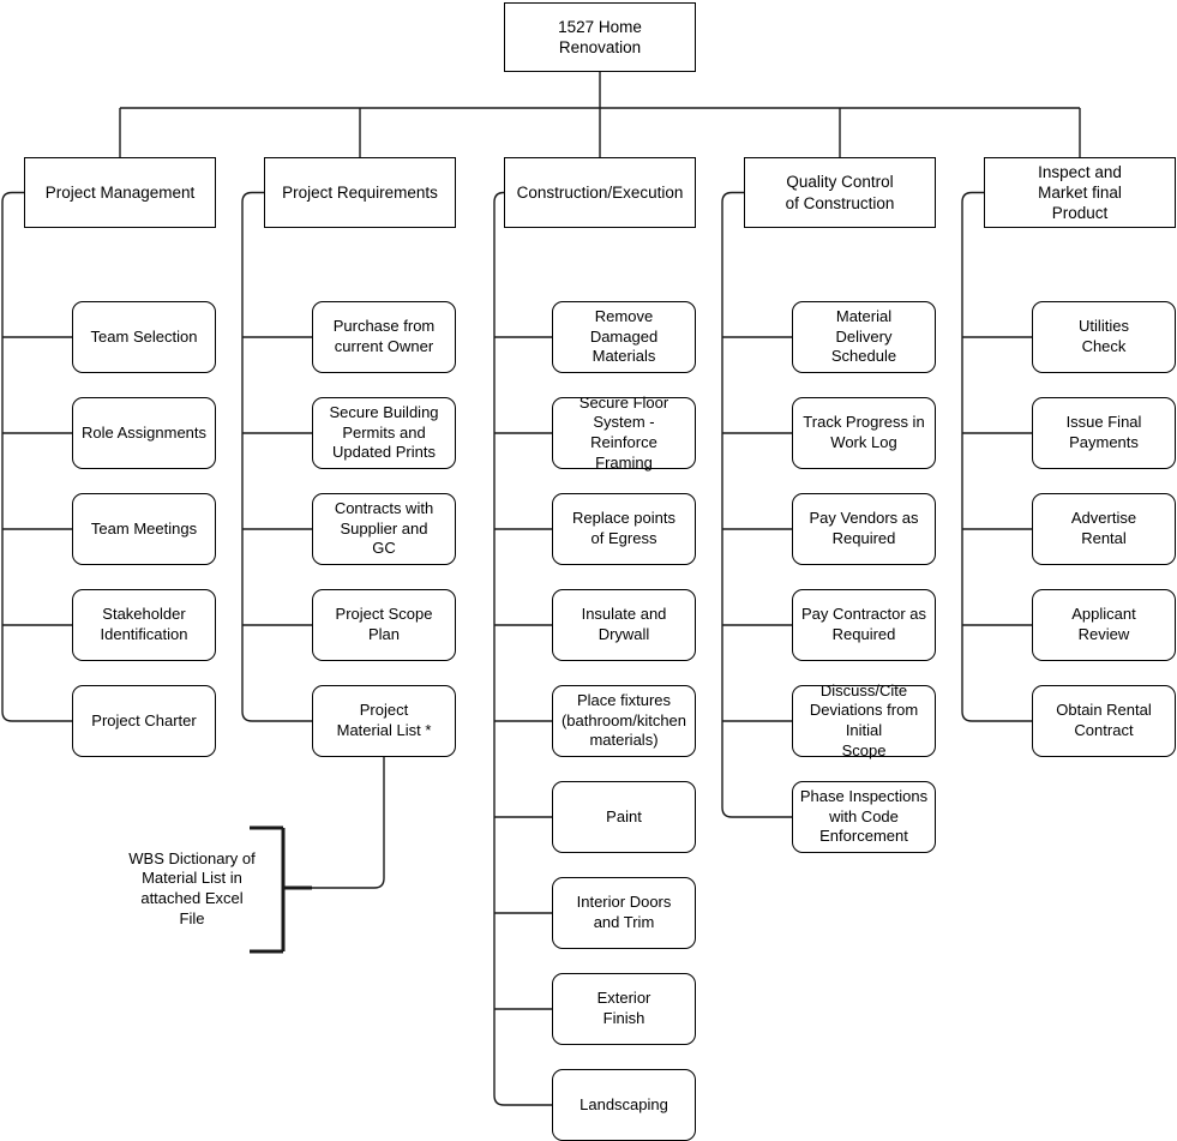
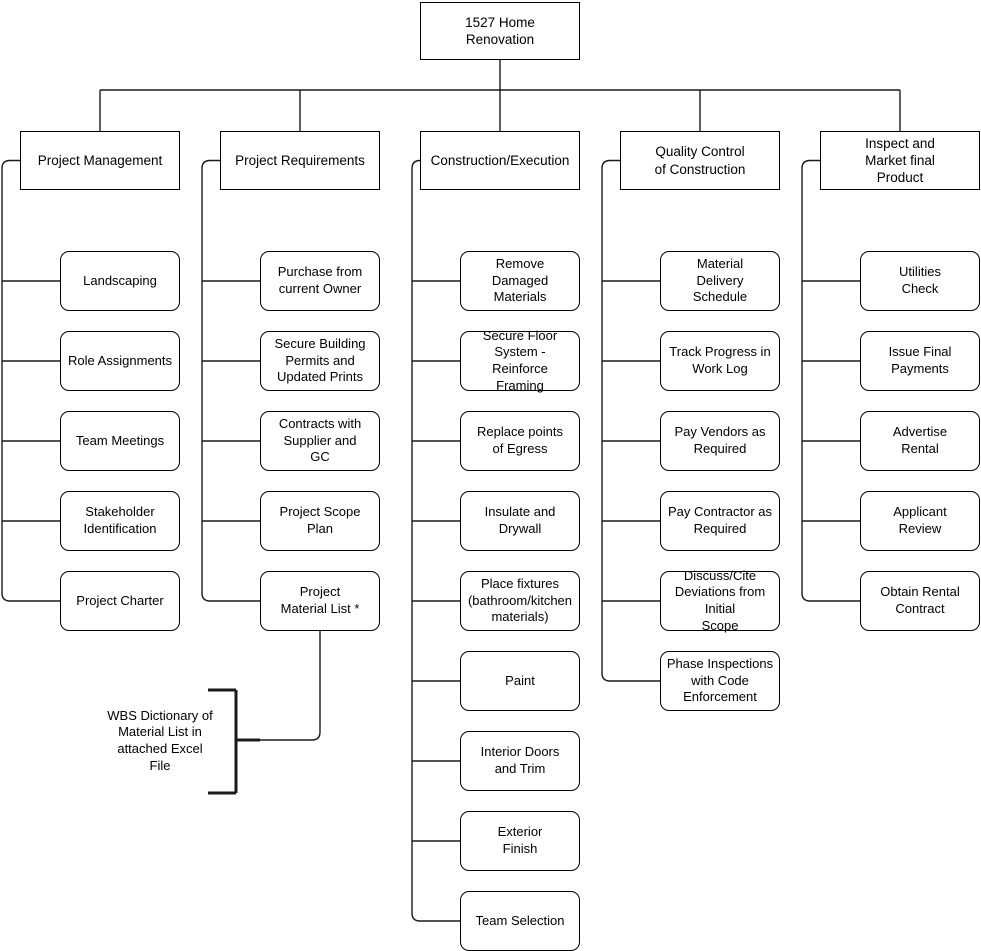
  1527 Home
  Renovation
  Project Management
- Team Selection
+ Landscaping
  Role Assignments
  Team Meetings
  Stakeholder
  Identification
  Project Charter
  Project Requirements
  Purchase from
  current Owner
  Secure Building
  Permits and
  Updated Prints
  Contracts with
  Supplier and
  GC
  Project Scope
  Plan
  Project
  Material List *
  Construction/Execution
  Remove
  Damaged
  Materials
  Secure Floor
  System - Reinforce
  Framing
  Replace points
  of Egress
  Insulate and
  Drywall
  Place fixtures
  (bathroom/kitchen
  materials)
  Paint
  Interior Doors
  and Trim
  Exterior
  Finish
- Landscaping
+ Team Selection
  Quality Control
  of Construction
  Material
  Delivery
  Schedule
  Track Progress in
  Work Log
  Pay Vendors as
  Required
  Pay Contractor as
  Required
  Discuss/Cite
  Deviations from Initial
  Scope
  Phase Inspections
  with Code
  Enforcement
  Inspect and
  Market final
  Product
  Utilities
  Check
  Issue Final Payments
  Advertise
  Rental
  Applicant
  Review
  Obtain Rental
  Contract
  WBS Dictionary of
  Material List in
  attached Excel
  File
